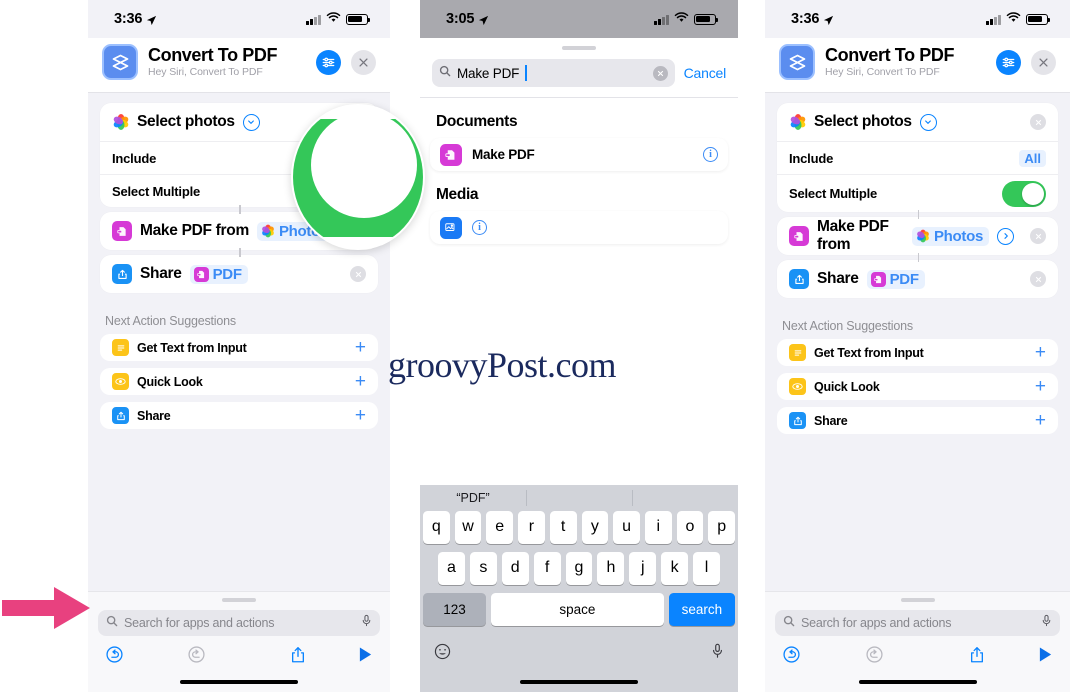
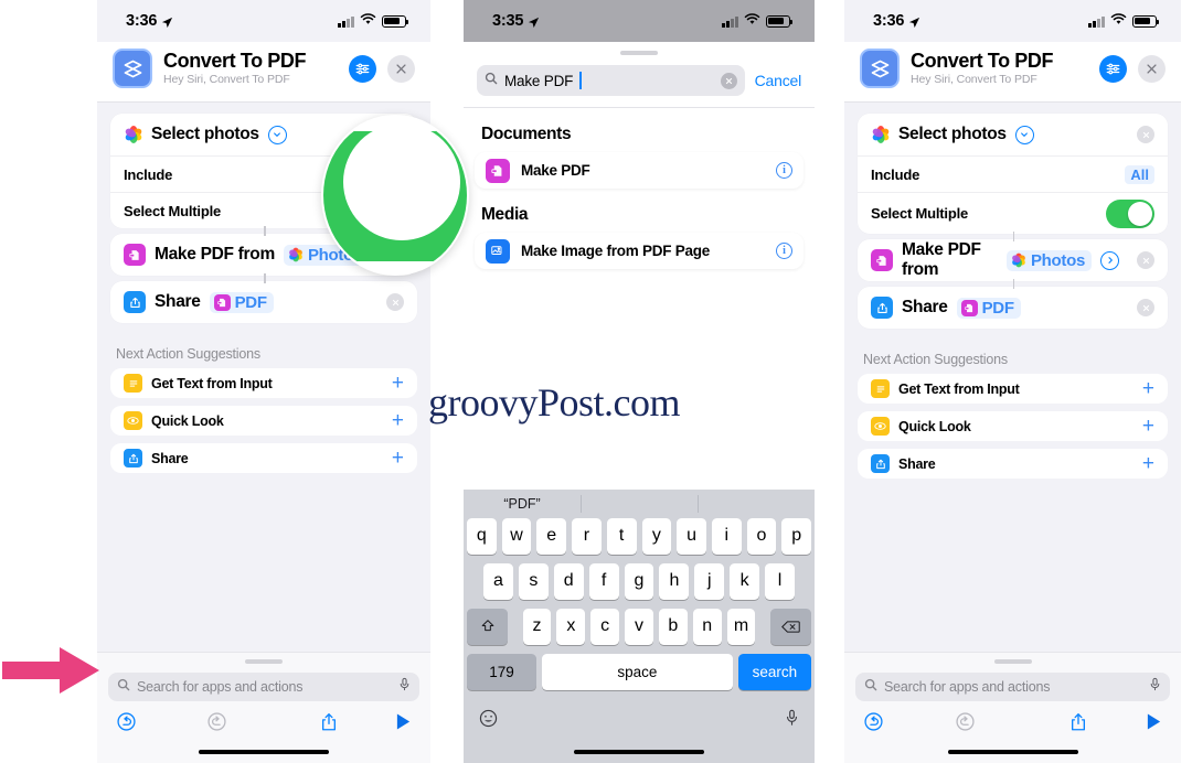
  3:36
  Convert To PDF
  Hey Siri, Convert To PDF
  Select photos
  Include
  Select Multiple
  Make PDF from
  Share
  PDF
  Next Action Suggestions
  Get Text from Input
  +
  Quick Look
  +
  Share
  +
  Search for apps and actions
- 3:05
+ 3:35
  Make PDF
  Cancel
  Documents
  Make PDF
  i
  Media
+ Make Image from PDF Page
  i
  “PDF”
  q
  w
  e
  r
  t
  y
  u
  i
  o
  p
  a
  s
  d
  f
  g
  h
  j
  k
  l
+ z
+ x
+ c
+ v
+ b
+ n
+ m
- 123
+ 179
  space
  search
  3:36
  Convert To PDF
  Hey Siri, Convert To PDF
  Select photos
  Include
  All
  Select Multiple
  Make PDF from
  Photos
  Share
  PDF
  Next Action Suggestions
  Get Text from Input
  +
  Quick Look
  +
  Share
  +
  Search for apps and actions
  groovyPost.com
